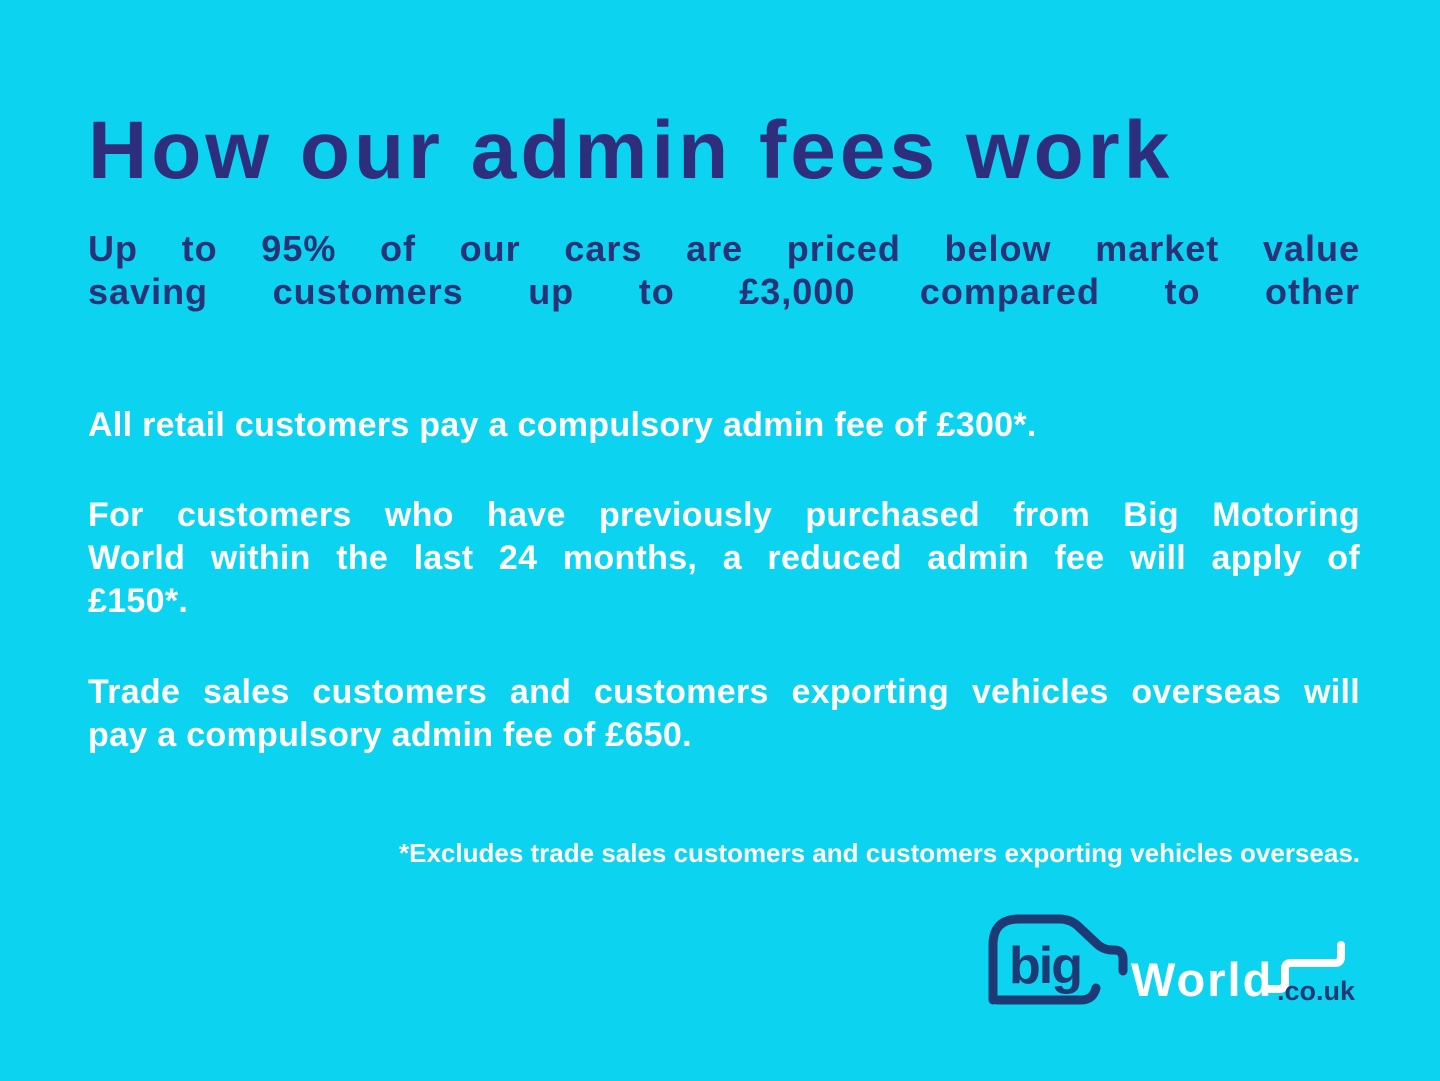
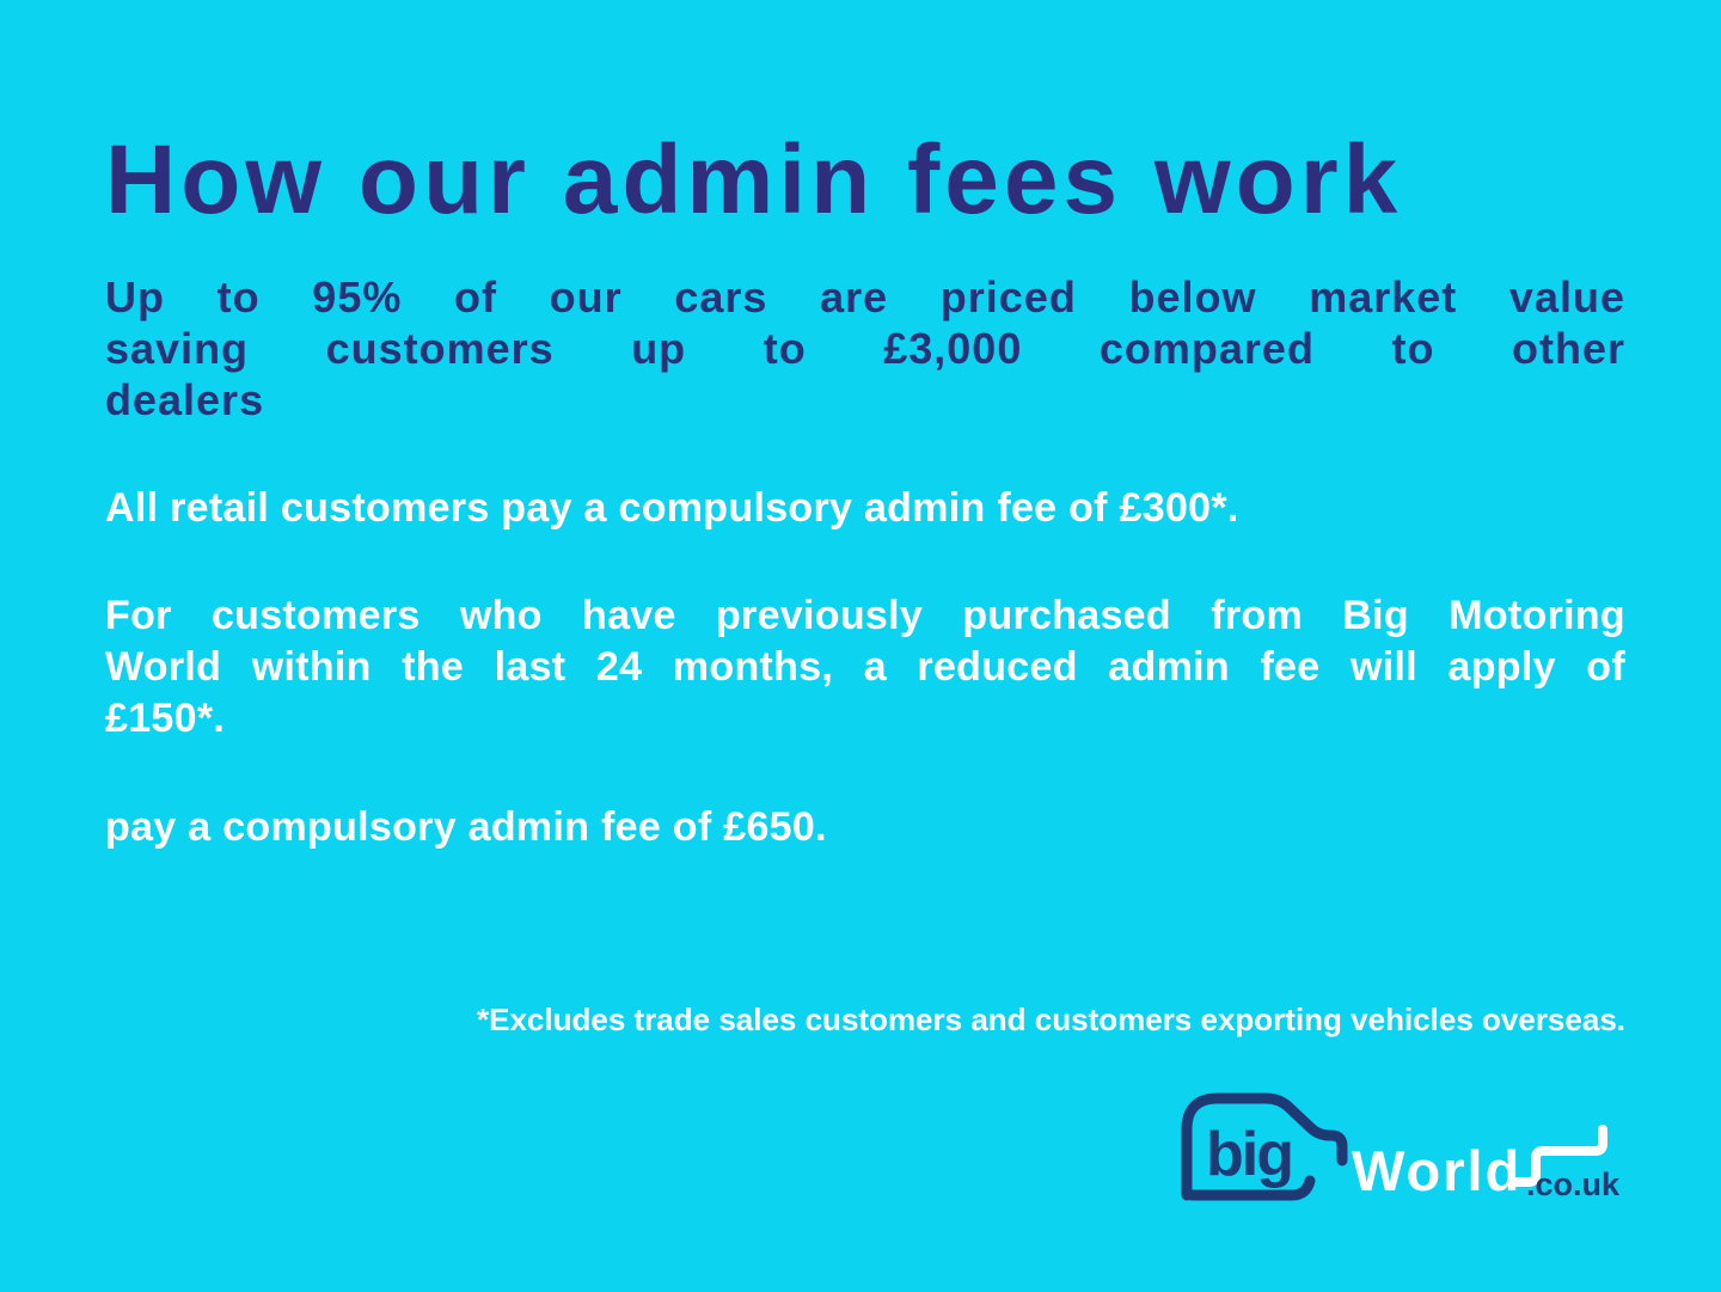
  How our admin fees work
  Up to 95% of our cars are priced below market value
  saving customers up to £3,000 compared to other
+ dealers
  All retail customers pay a compulsory admin fee of £300*.
  For customers who have previously purchased from Big Motoring
  World within the last 24 months, a reduced admin fee will apply of
  £150*.
- Trade sales customers and customers exporting vehicles overseas will
  pay a compulsory admin fee of £650.
  *Excludes trade sales customers and customers exporting vehicles overseas.
  big
  World
  .co.uk
